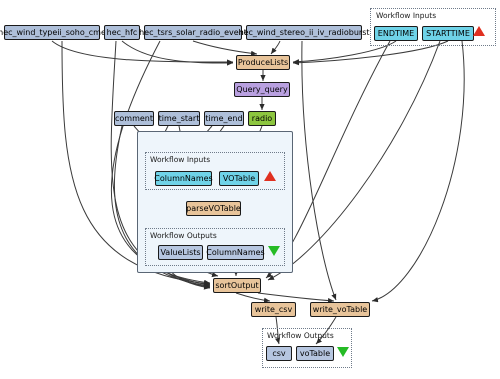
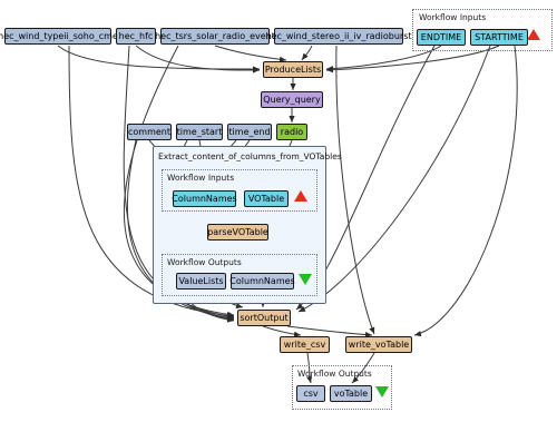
  Workflow Inputs
+ Extract_content_of_columns_from_VOTables
  Workflow Inputs
  Workflow Outputs
  Workflow Outputs
  hec_wind_typeii_soho_cm
  hec_hfc
  hec_tsrs_solar_radio_even
  hec_wind_stereo_ii_iv_radioburst
  ENDTIME
  STARTTIME
  ProduceLists
  Query_query
  comment
  time_start
  time_end
  radio
  ColumnNames
  VOTable
  parseVOTable
  ValueLists
  ColumnNames
  sortOutput
  write_csv
  write_voTable
  csv
  voTable
